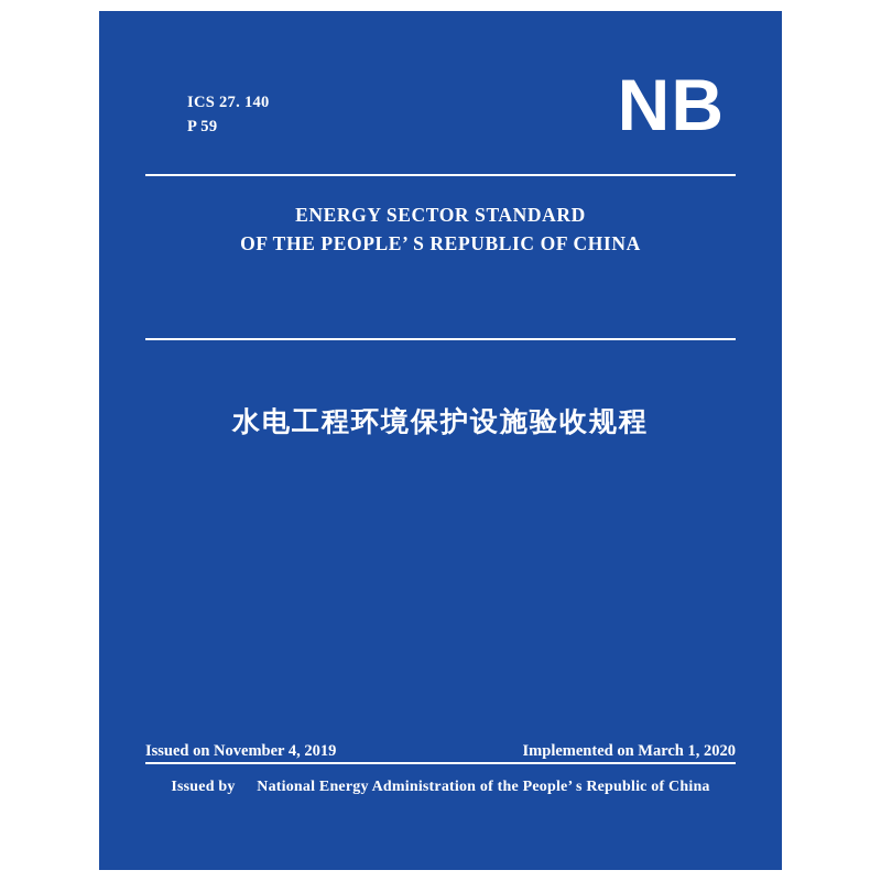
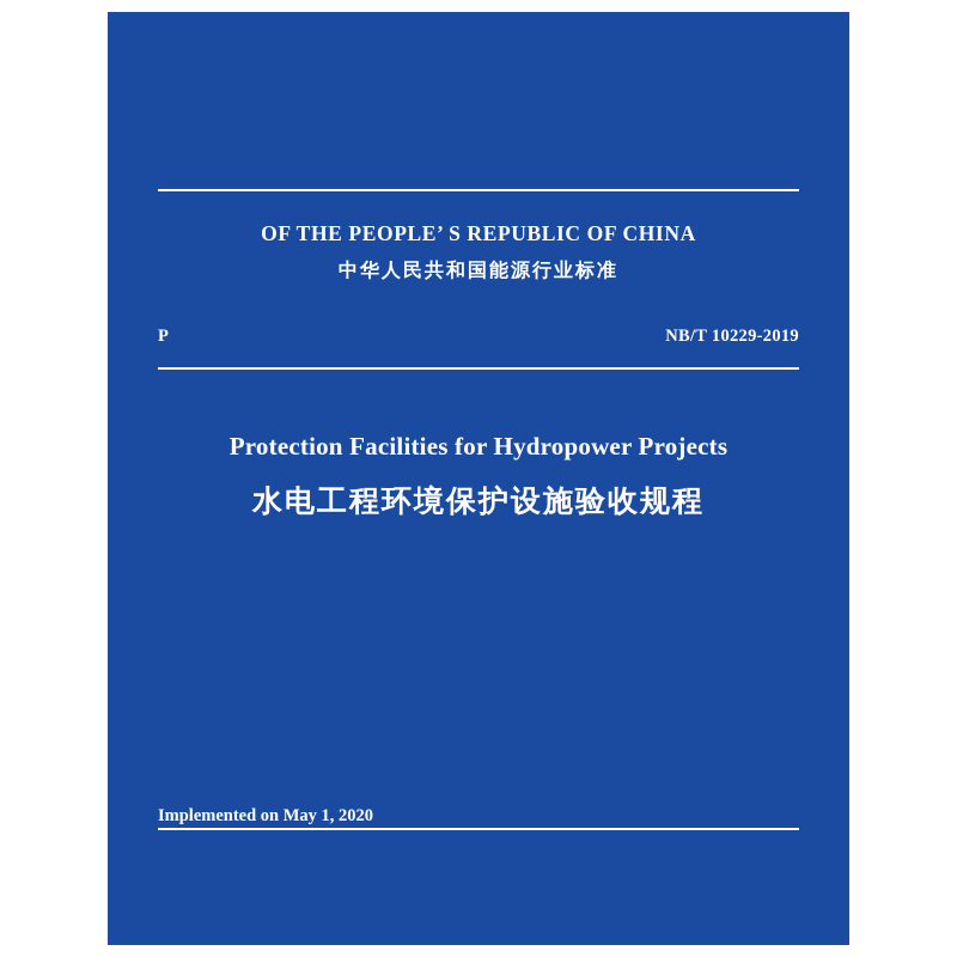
- ICS 27. 140
- P 59
- NB
- ENERGY SECTOR STANDARD
  OF THE PEOPLE’ S REPUBLIC OF CHINA
+ 中华人民共和国能源行业标准
+ P
+ NB/T 10229-2019
+ Protection Facilities for Hydropower Projects
  水电工程环境保护设施验收规程
- Issued on November 4, 2019
- Implemented on March 1, 2020
+ Implemented on May 1, 2020
- Issued by National Energy Administration of the People’ s Republic of China
